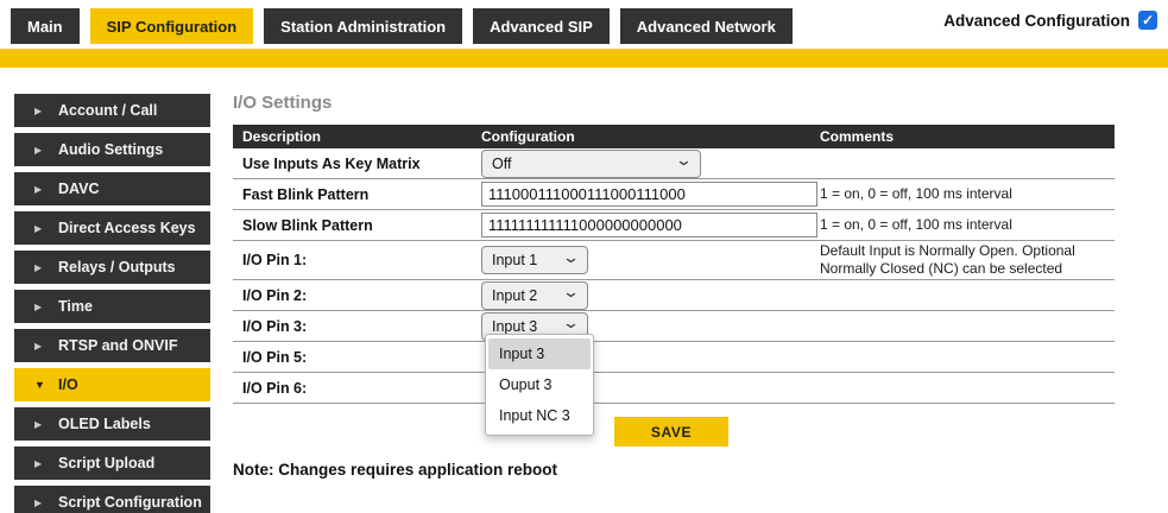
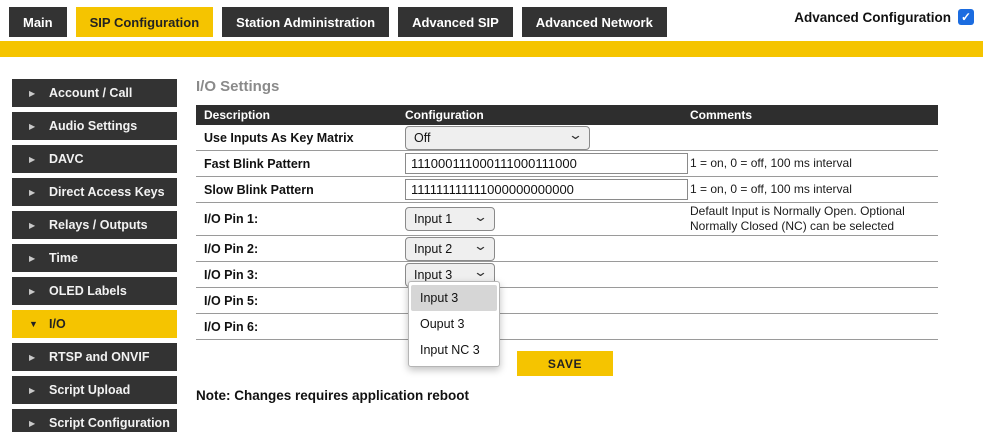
  Main
  SIP Configuration
  Station Administration
  Advanced SIP
  Advanced Network
  Advanced Configuration
  ✓
  ▶
  Account / Call
  ▶
  Audio Settings
  ▶
  DAVC
  ▶
  Direct Access Keys
  ▶
  Relays / Outputs
  ▶
  Time
  ▶
- RTSP and ONVIF
+ OLED Labels
  ▼
  I/O
  ▶
- OLED Labels
+ RTSP and ONVIF
  ▶
  Script Upload
  ▶
  Script Configuration
  I/O Settings
  Description
  Configuration
  Comments
  Use Inputs As Key Matrix
  Off
  ⌄
  Fast Blink Pattern
  111000111000111000111000
  1 = on, 0 = off, 100 ms interval
  Slow Blink Pattern
  111111111111000000000000
  1 = on, 0 = off, 100 ms interval
  I/O Pin 1:
  Input 1
  ⌄
  Default Input is Normally Open. Optional Normally Closed (NC) can be selected
  I/O Pin 2:
  Input 2
  ⌄
  I/O Pin 3:
  Input 3
  ⌄
  I/O Pin 5:
  I/O Pin 6:
  SAVE
  Note: Changes requires application reboot
  Input 3
  Ouput 3
  Input NC 3
